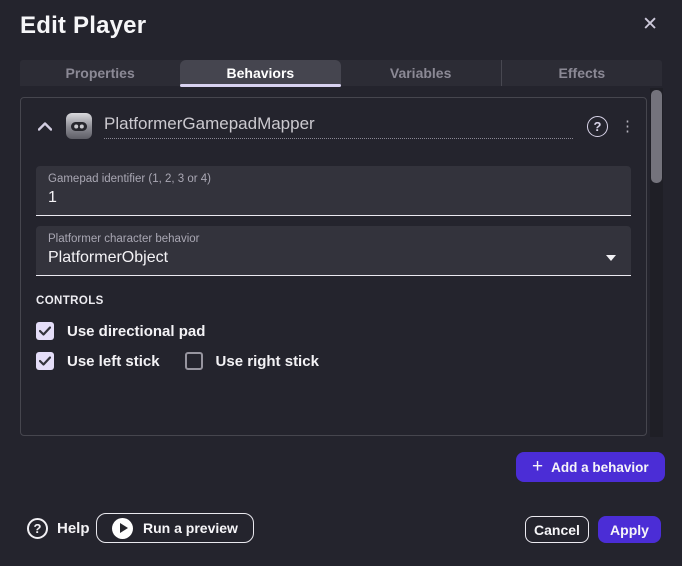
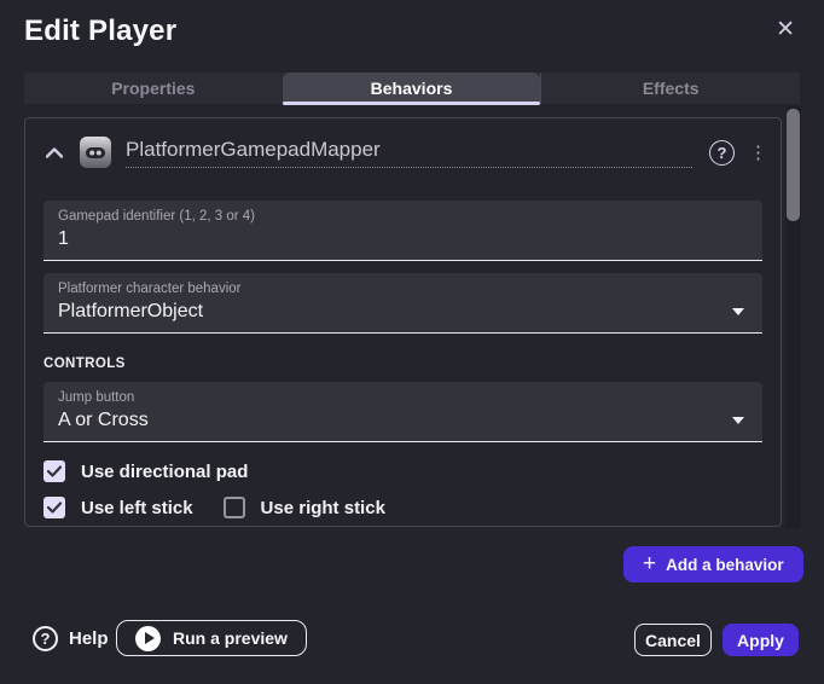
  Edit Player
  ✕
  Properties
  Behaviors
- Variables
  Effects
  PlatformerGamepadMapper
  ?
  ⋮
  Gamepad identifier (1, 2, 3 or 4)
  1
  Platformer character behavior
  PlatformerObject
  CONTROLS
+ Jump button
+ A or Cross
  Use directional pad
  Use left stick
  Use right stick
  +
  Add a behavior
  ?
  Help
  Run a preview
  Cancel
  Apply
